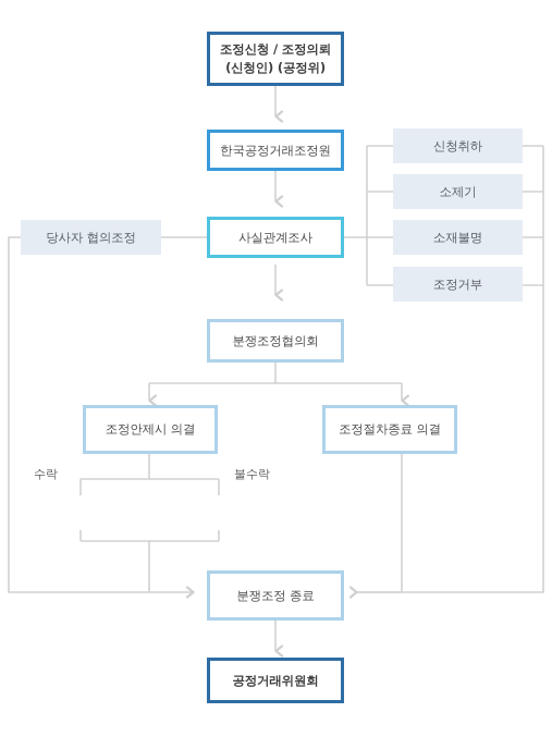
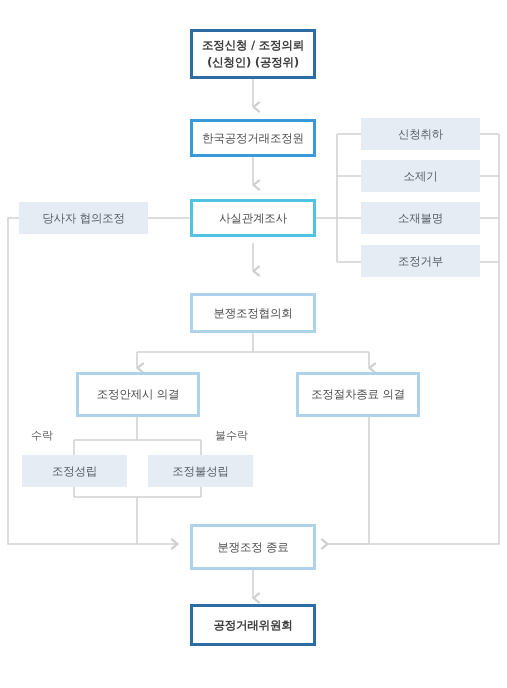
  조정신청 / 조정의뢰
  (신청인) (공정위)
  한국공정거래조정원
  사실관계조사
  당사자 협의조정
  신청취하
  소제기
  소재불명
  조정거부
  분쟁조정협의회
  조정안제시 의결
  조정절차종료 의결
+ 조정성립
+ 조정불성립
  분쟁조정 종료
  공정거래위원회
  수락
  불수락
